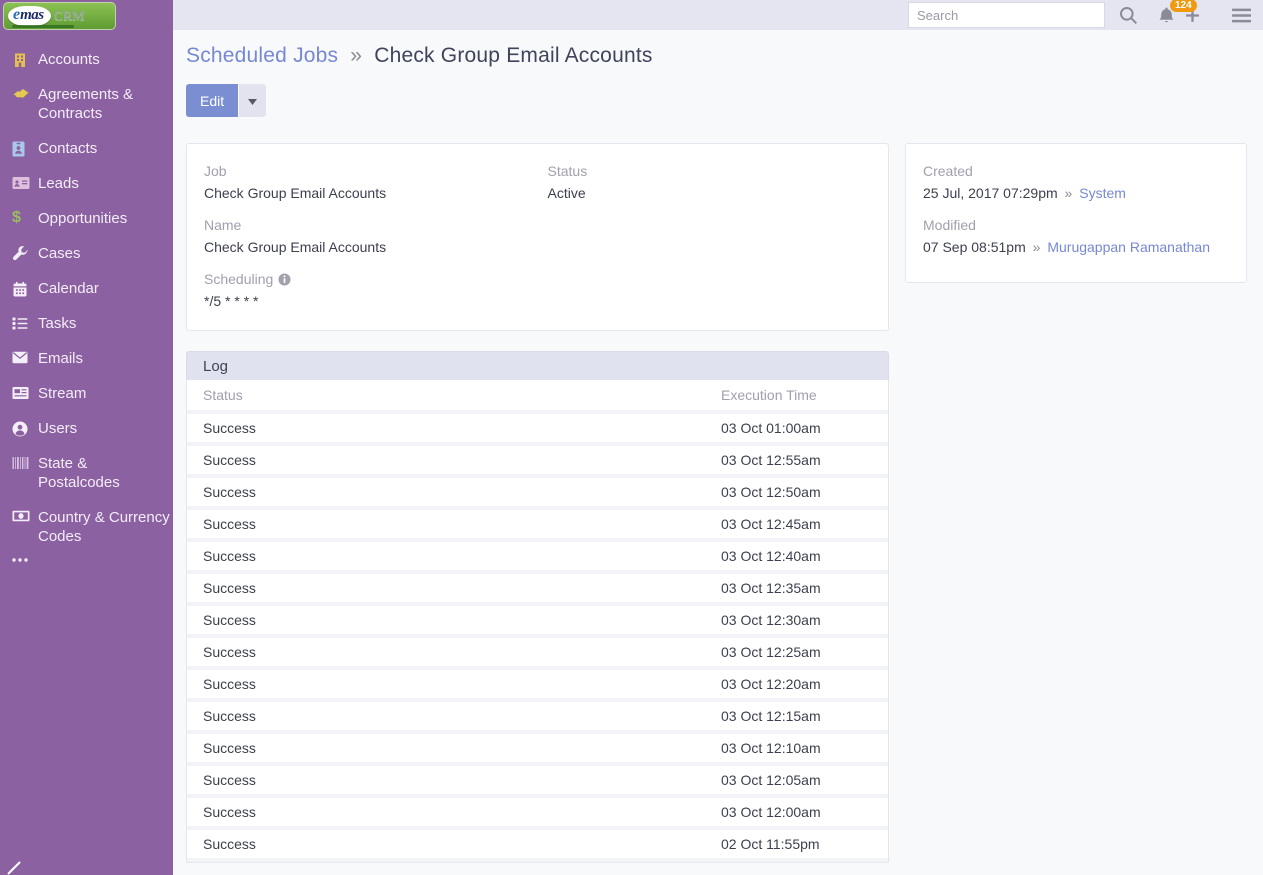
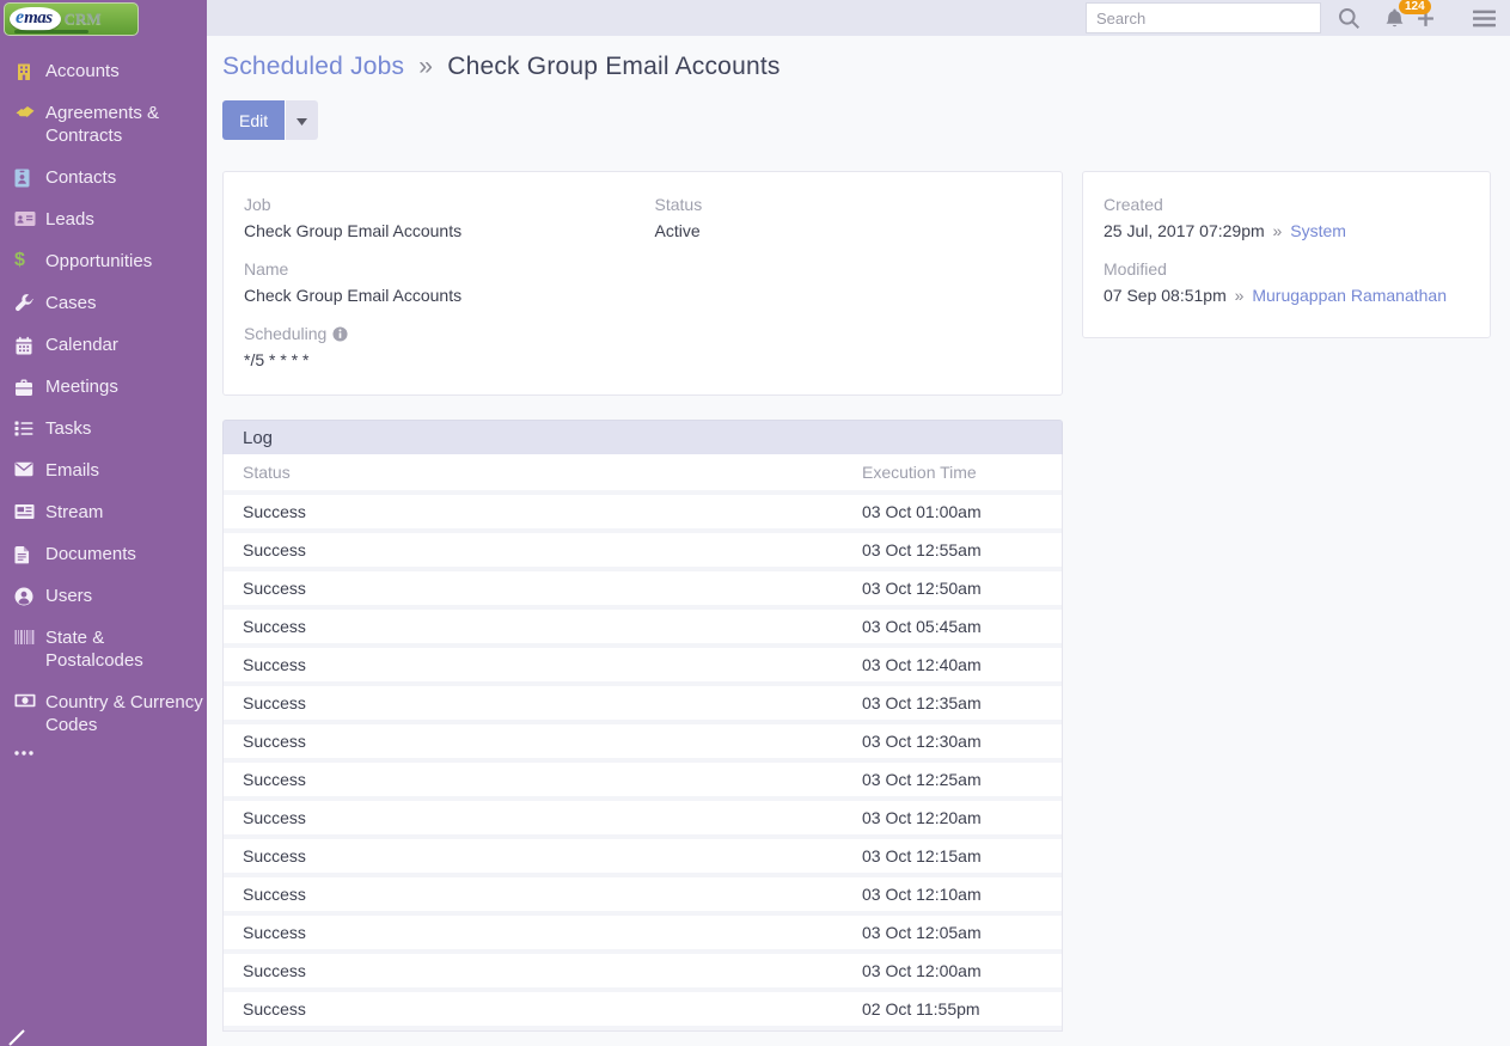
  e
  mas
  CRM
  Accounts
  Agreements & Contracts
  Contacts
  Leads
  $
  Opportunities
  Cases
  Calendar
+ Meetings
  Tasks
  Emails
  Stream
+ Documents
  Users
  State & Postalcodes
  Country & Currency Codes
  Search
  124
  Scheduled Jobs » Check Group Email Accounts
  Edit
  Job
  Check Group Email Accounts
  Status
  Active
  Name
  Check Group Email Accounts
  Scheduling
  */5 * * * *
  Log
  Status
  Execution Time
  Success
  03 Oct 01:00am
  Success
  03 Oct 12:55am
  Success
  03 Oct 12:50am
  Success
- 03 Oct 12:45am
+ 03 Oct 05:45am
  Success
  03 Oct 12:40am
  Success
  03 Oct 12:35am
  Success
  03 Oct 12:30am
  Success
  03 Oct 12:25am
  Success
  03 Oct 12:20am
  Success
  03 Oct 12:15am
  Success
  03 Oct 12:10am
  Success
  03 Oct 12:05am
  Success
  03 Oct 12:00am
  Success
  02 Oct 11:55pm
  Created
  25 Jul, 2017 07:29pm » System
  Modified
  07 Sep 08:51pm » Murugappan Ramanathan
